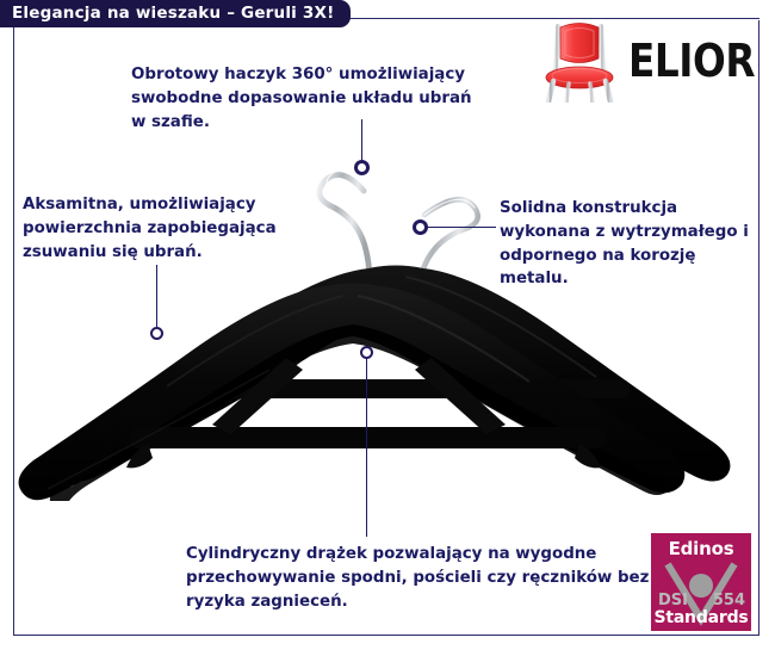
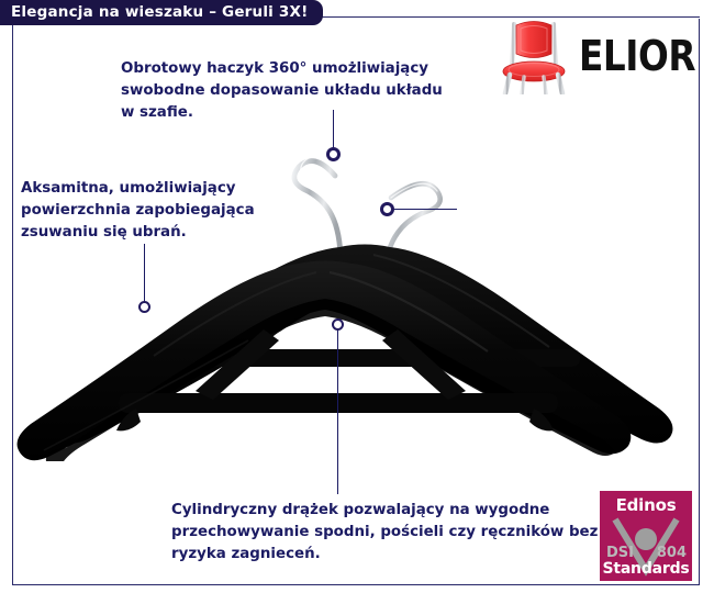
  Elegancja na wieszaku – Geruli 3X!
  ELIOR
- Obrotowy haczyk 360° umożliwiający swobodne dopasowanie układu ubrań w szafie.
+ Obrotowy haczyk 360° umożliwiający swobodne dopasowanie układu układu w szafie.
  Aksamitna, umożliwiający powierzchnia zapobiegająca zsuwaniu się ubrań.
- Solidna konstrukcja wykonana z wytrzymałego i odpornego na korozję metalu.
  Cylindryczny drążek pozwalający na wygodne przechowywanie spodni, pościeli czy ręczników bez ryzyka zagnieceń.
  Edinos
  DSI
- 554
+ 804
  Standards
